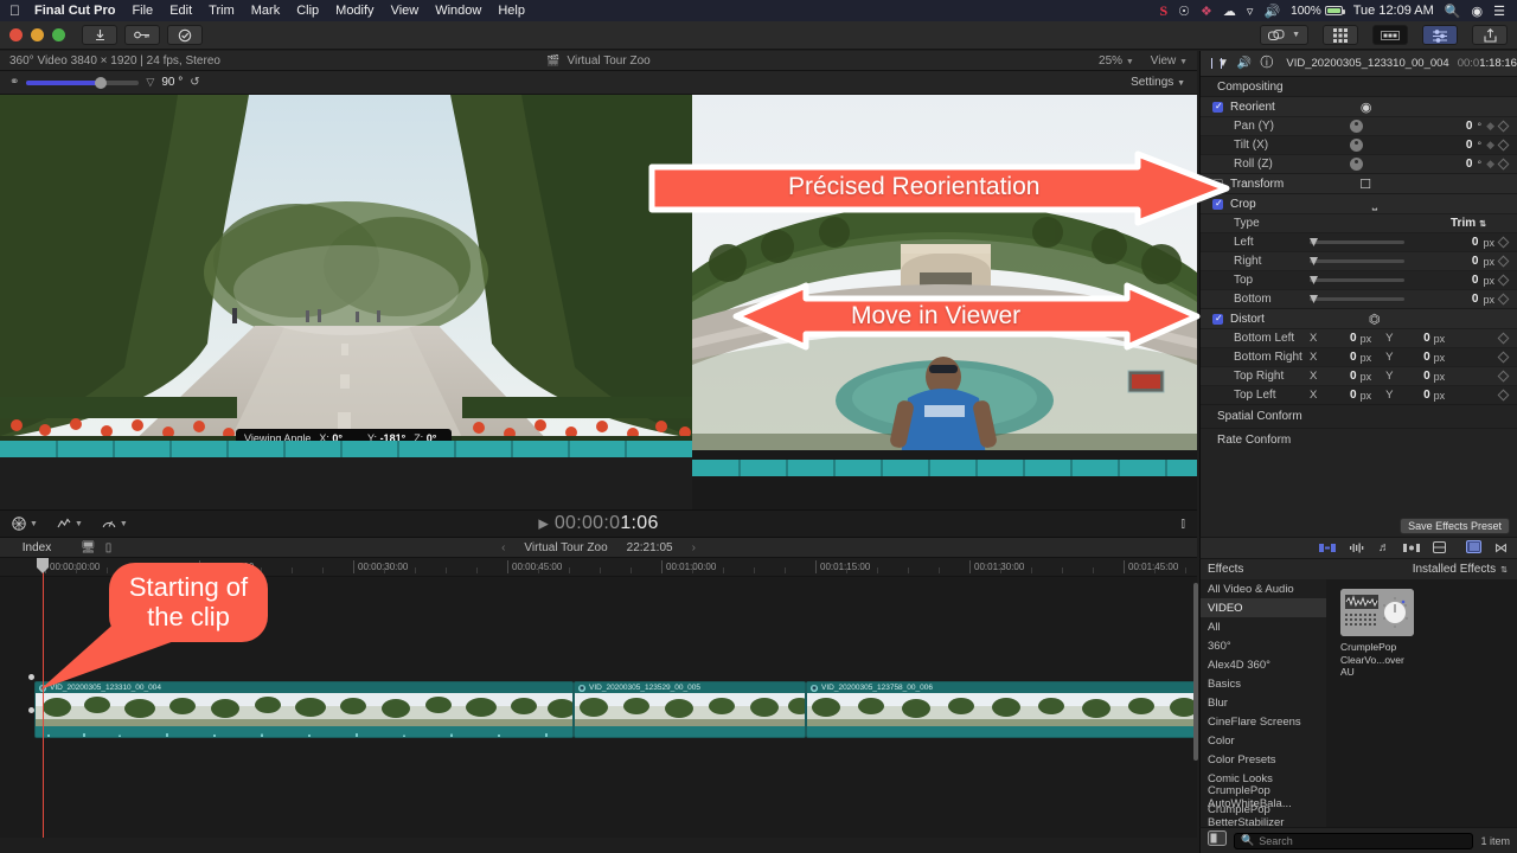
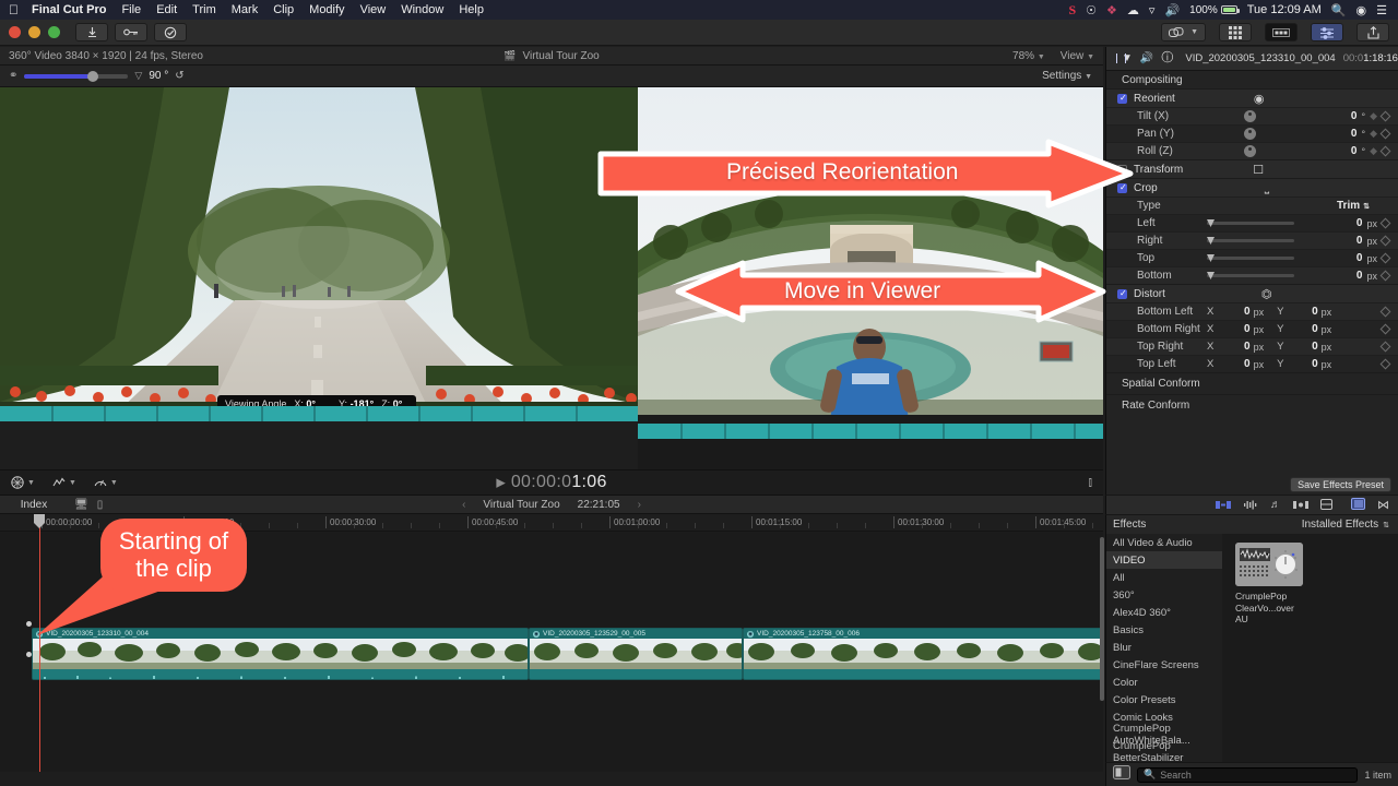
  
  Final Cut Pro
  File
  Edit
  Trim
  Mark
  Clip
  Modify
  View
  Window
  Help
  S
  ☉
  ❖
  ☁
  ▿
  🔊
  100%
  Tue 12:09 AM
  🔍
  ◉
  ☰
  360° Video 3840 × 1920 | 24 fps, Stereo
  🎬
  Virtual Tour Zoo
- 25%
+ 78%
  View
  ⚭
  ▽
  90 °
  ↺
  Settings
  Viewing Angle
  X: 0°
  Y: -181°
  Z: 0°
  ▶ 00:00:01:06
  ⫾
  Index
  🖥
  ▯
  ‹
  Virtual Tour Zoo
  22:21:05
  ›
  00:00:00:00
  00:00:30:00
  00:00:45:00
  00:01:00:00
  00:01:15:00
  00:01:30:00
  00:01:45:00
  ▼
  🔊
  ⓘ
  VID_20200305_123310_00_004
  00:01:18:16
  Compositing
  Reorient
  ◉
- Pan (Y)
+ Tilt (X)
  0
  °
  ◆
- Tilt (X)
+ Pan (Y)
  0
  °
  ◆
  Roll (Z)
  0
  °
  ◆
  Transform
  ☐
  Crop
  ⎵
  Type
  Trim
  Left
  0
  px
  Right
  0
  px
  Top
  0
  px
  Bottom
  0
  px
  Distort
  ⏣
  Bottom Left
  X
  0
  px
  Y
  0
  px
  Bottom Right
  X
  0
  px
  Y
  0
  px
  Top Right
  X
  0
  px
  Y
  0
  px
  Top Left
  X
  0
  px
  Y
  0
  px
  Spatial Conform
  Rate Conform
  Save Effects Preset
  ♬
  ⋈
  Effects
  Installed Effects
  All Video & Audio
  VIDEO
  All
  360°
  Alex4D 360°
  Basics
  Blur
  CineFlare Screens
  Color
  Color Presets
  Comic Looks
  CrumplePop AutoWhiteBala...
  CrumplePop BetterStabilizer
  CrumplePop
  ClearVo...over AU
  🔍
  Search
  1 item
  Précised Reorientation
  Move in Viewer
  Starting of
  the clip
